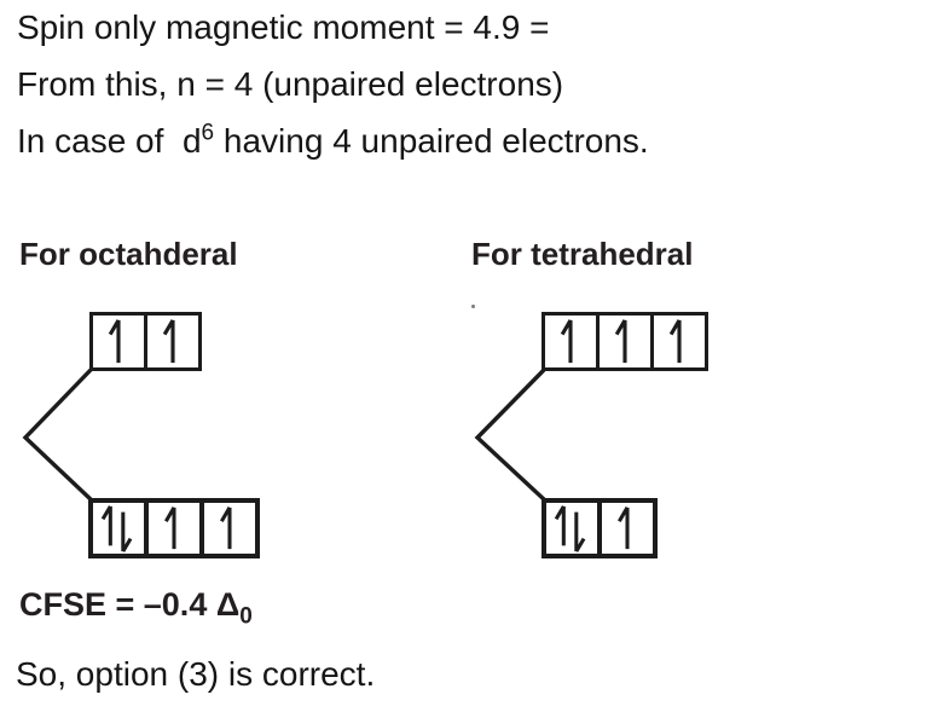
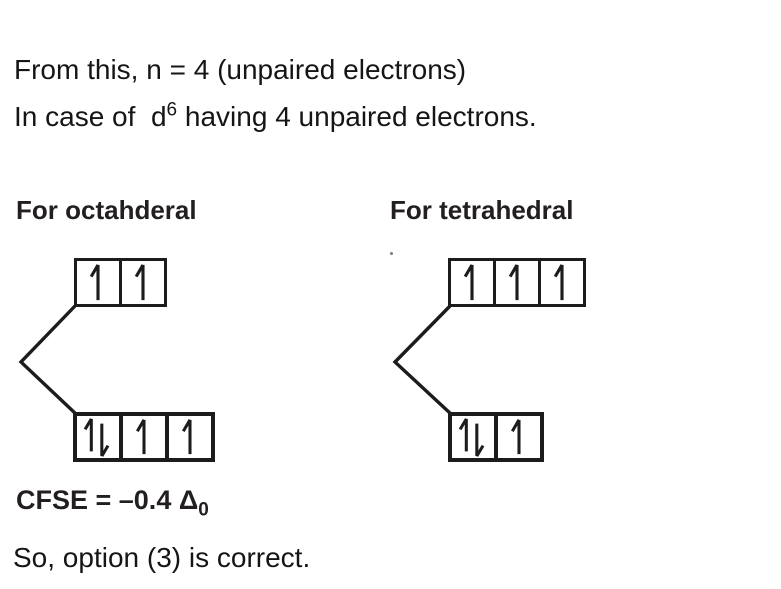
- Spin only magnetic moment = 4.9 =
  From this, n = 4 (unpaired electrons)
  In case of d6 having 4 unpaired electrons.
  For octahderal
  For tetrahedral
  CFSE = –0.4 Δ0
  So, option (3) is correct.
